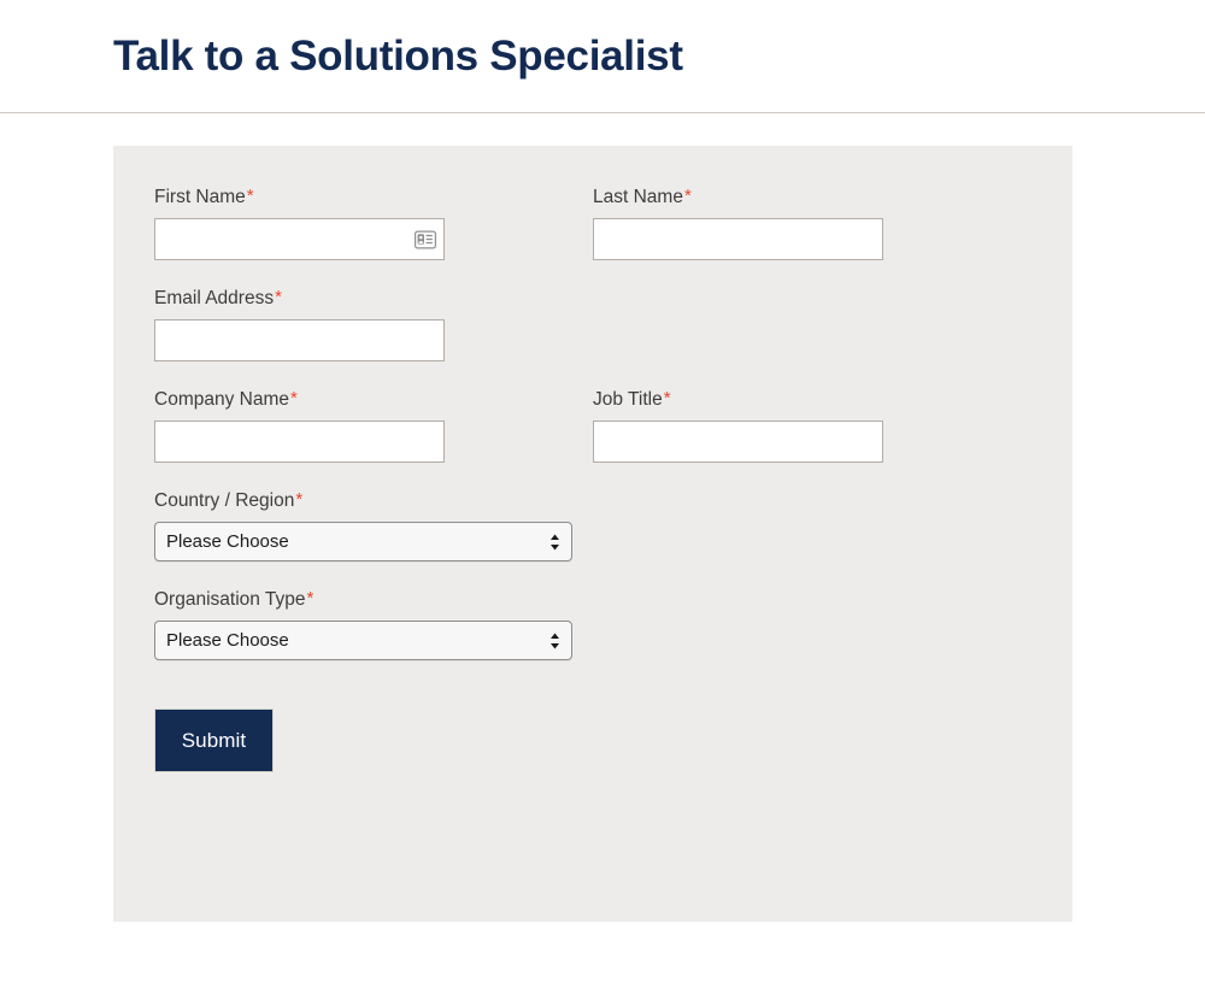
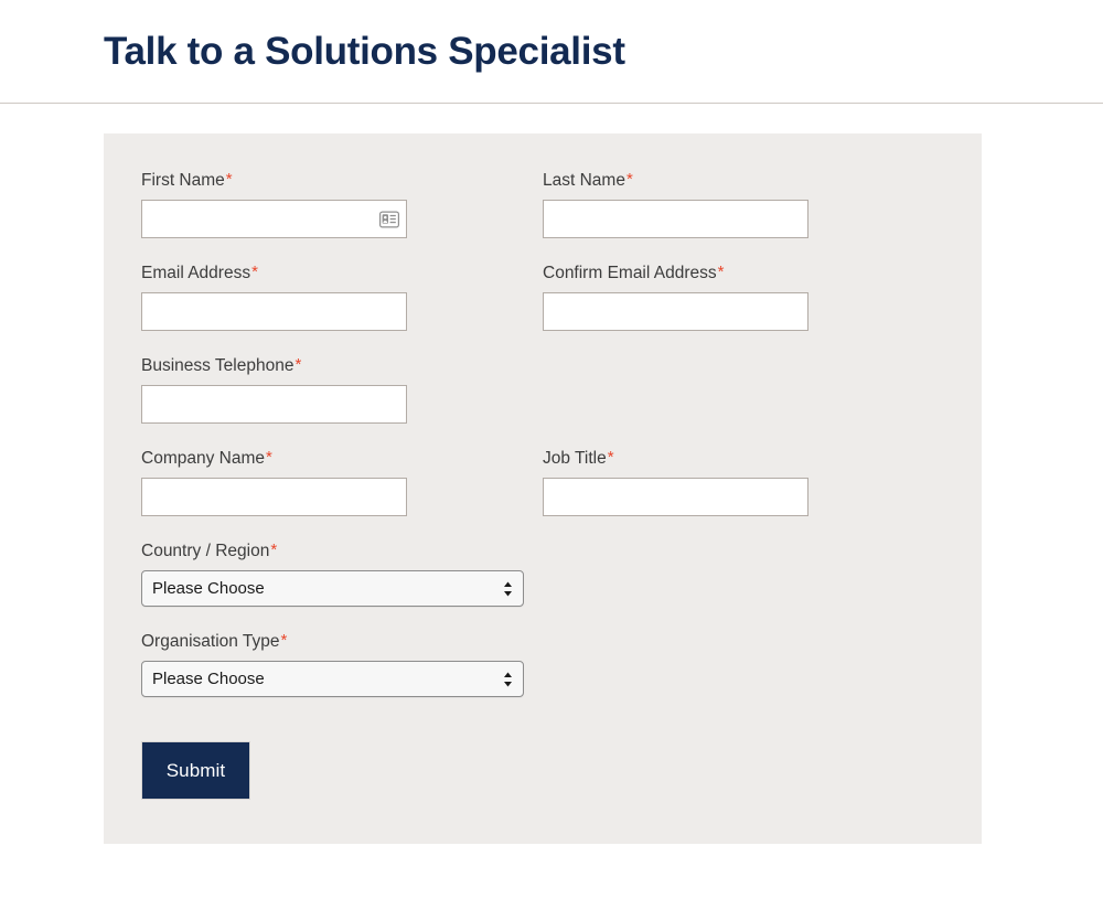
  Talk to a Solutions Specialist
  First Name*
  Last Name*
  Email Address*
+ Confirm Email Address*
+ Business Telephone*
  Company Name*
  Job Title*
  Country / Region*
  Please Choose
  Organisation Type*
  Please Choose
  Submit
